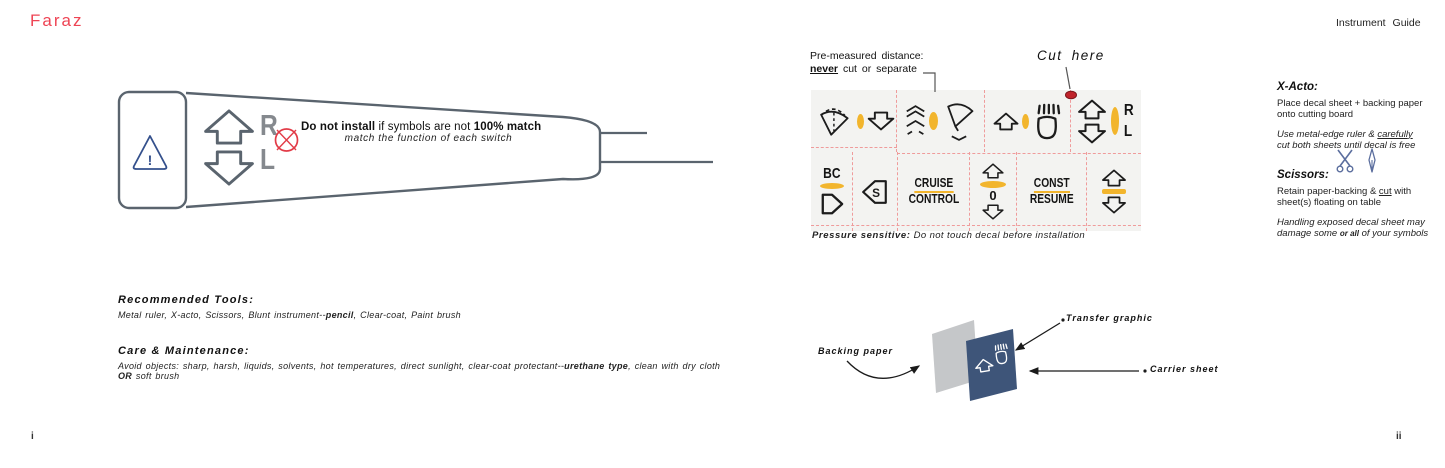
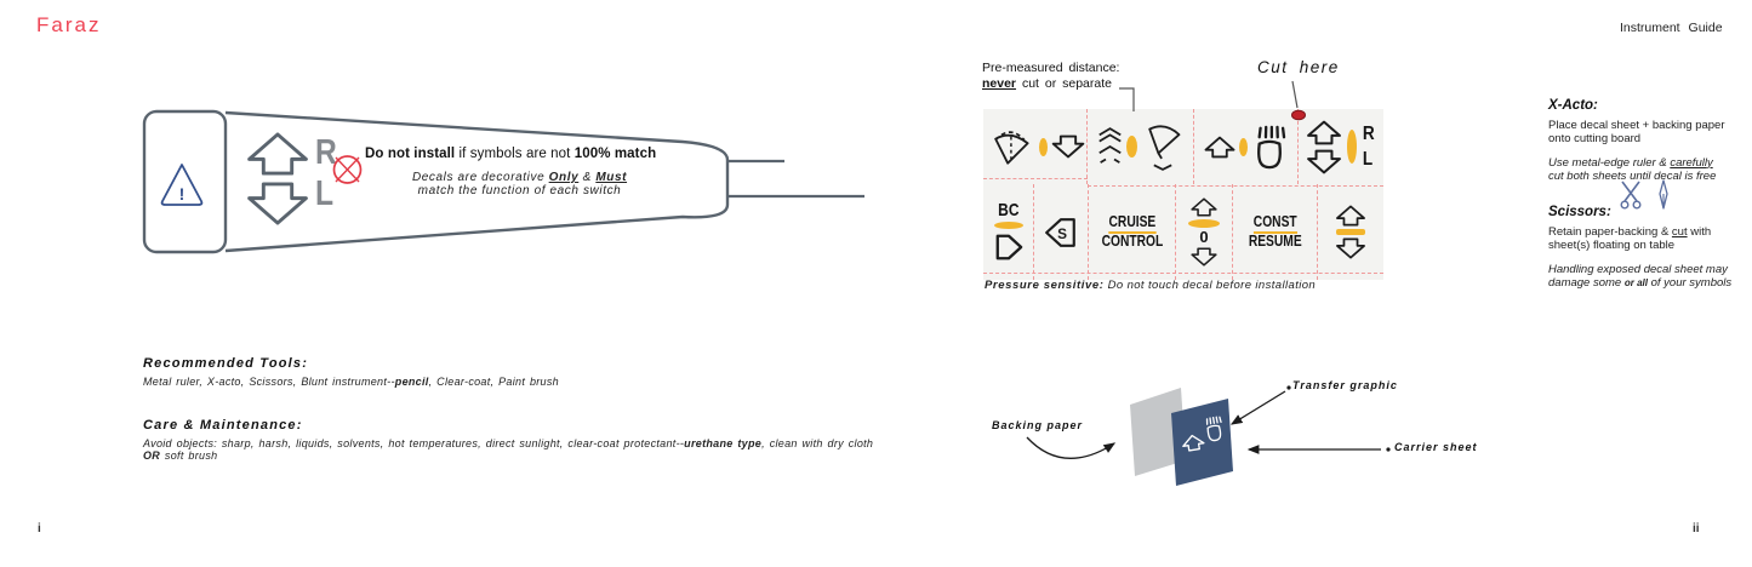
  Faraz
  Instrument Guide
  !
  R
  L
  Do not install if symbols are not 100% match
+ Decals are decorative Only & Must
  match the function of each switch
  Pre-measured distance:
  never cut or separate
  Cut here
  R
  L
  BC
  S
  CRUISE
  CONTROL
  0
  CONST
  RESUME
  Pressure sensitive: Do not touch decal before installation
  X-Acto:
  Place decal sheet + backing paper
  onto cutting board
  Use metal-edge ruler & carefully
  cut both sheets until decal is free
  Scissors:
  Retain paper-backing & cut with
  sheet(s) floating on table
  Handling exposed decal sheet may
  damage some or all of your symbols
  Recommended Tools:
  Metal ruler, X-acto, Scissors, Blunt instrument--pencil, Clear-coat, Paint brush
  Care & Maintenance:
  Avoid objects: sharp, harsh, liquids, solvents, hot temperatures, direct sunlight, clear-coat protectant--urethane type, clean with dry cloth OR soft brush
  Backing paper
  Transfer graphic
  Carrier sheet
  i
  ii
